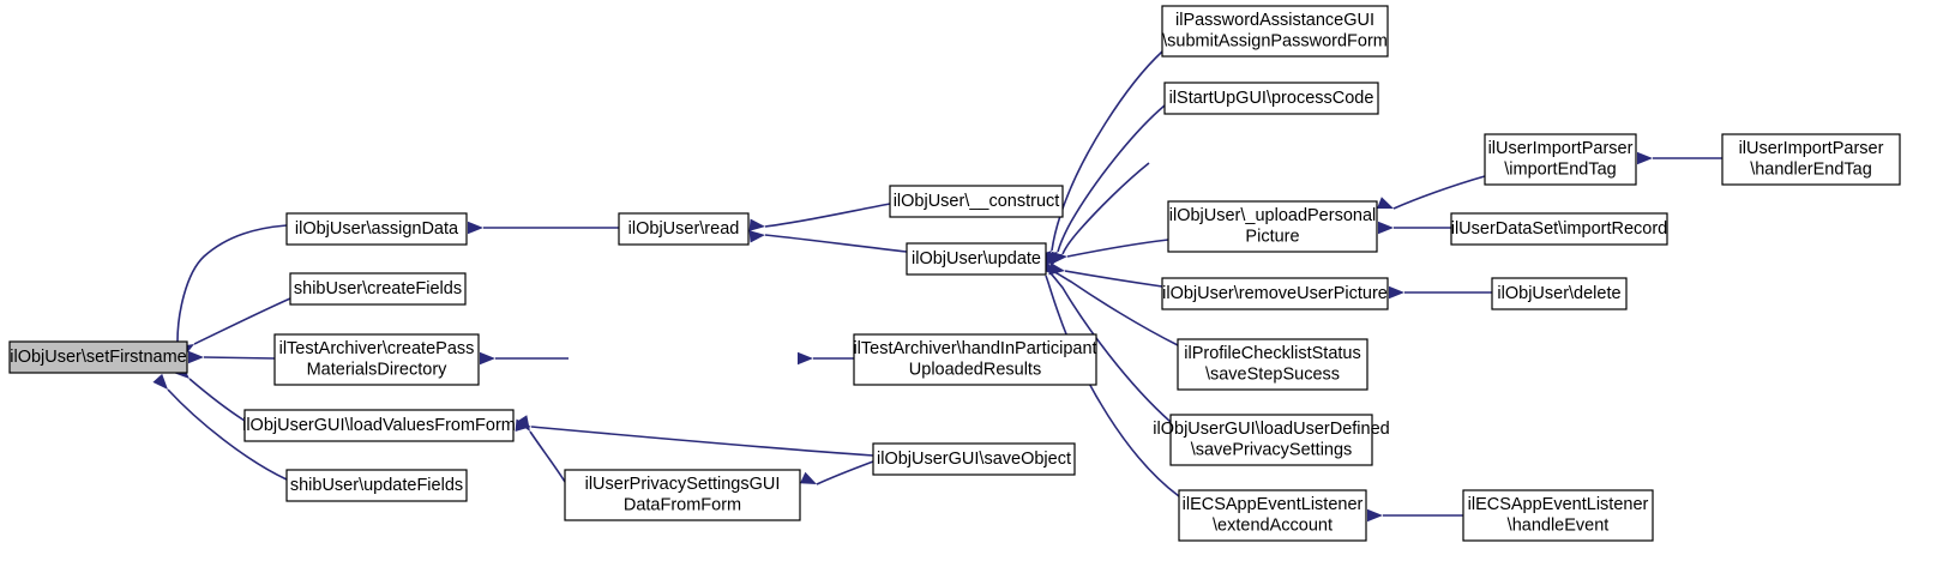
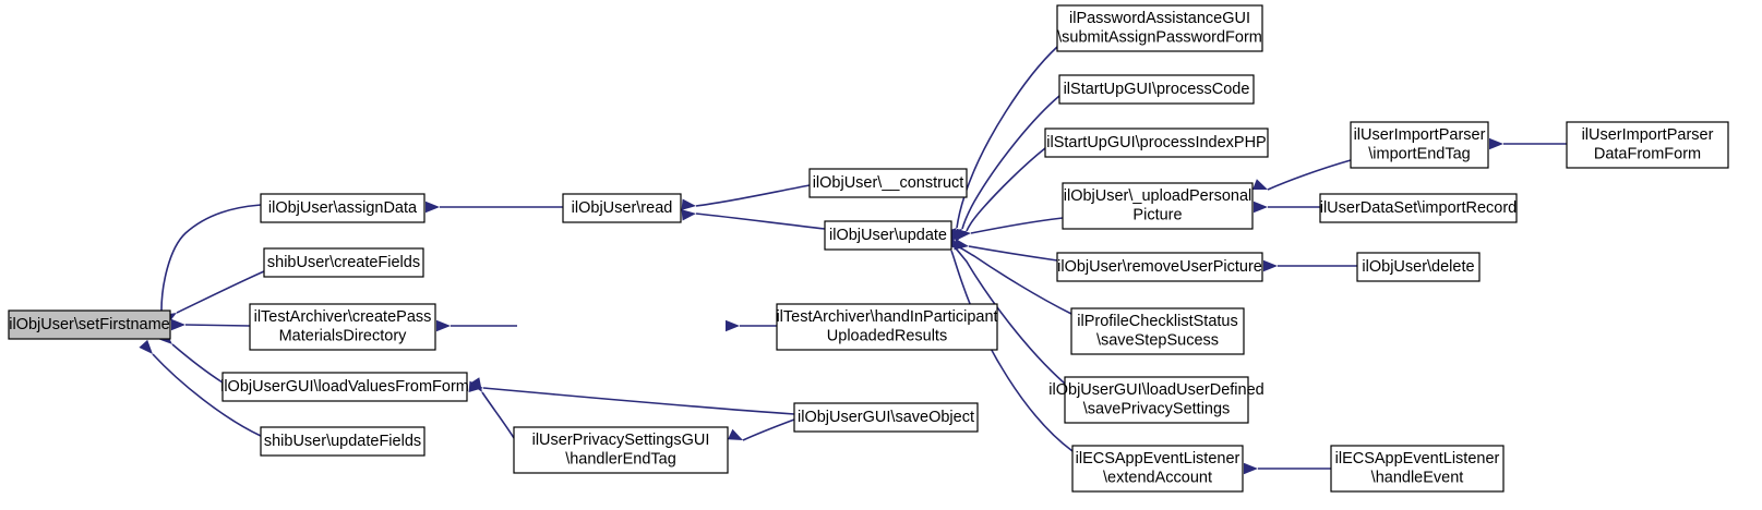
  ilObjUser\setFirstname
  ilObjUser\assignData
  shibUser\createFields
  ilTestArchiver\createPass
  MaterialsDirectory
  ilObjUserGUI\loadValuesFromForm
  shibUser\updateFields
  ilObjUser\read
  ilUserPrivacySettingsGUI
- DataFromForm
+ \handlerEndTag
  ilObjUser\__construct
  ilObjUser\update
  ilTestArchiver\handInParticipant
  UploadedResults
  ilObjUserGUI\saveObject
  ilPasswordAssistanceGUI
  \submitAssignPasswordForm
  ilStartUpGUI\processCode
+ ilStartUpGUI\processIndexPHP
  ilObjUser\_uploadPersonal
  Picture
  ilObjUser\removeUserPicture
  ilProfileChecklistStatus
  \saveStepSucess
  ilObjUserGUI\loadUserDefined
  \savePrivacySettings
  ilECSAppEventListener
  \extendAccount
  ilUserImportParser
  \importEndTag
  ilUserDataSet\importRecord
  ilObjUser\delete
  ilECSAppEventListener
  \handleEvent
  ilUserImportParser
- \handlerEndTag
+ DataFromForm
